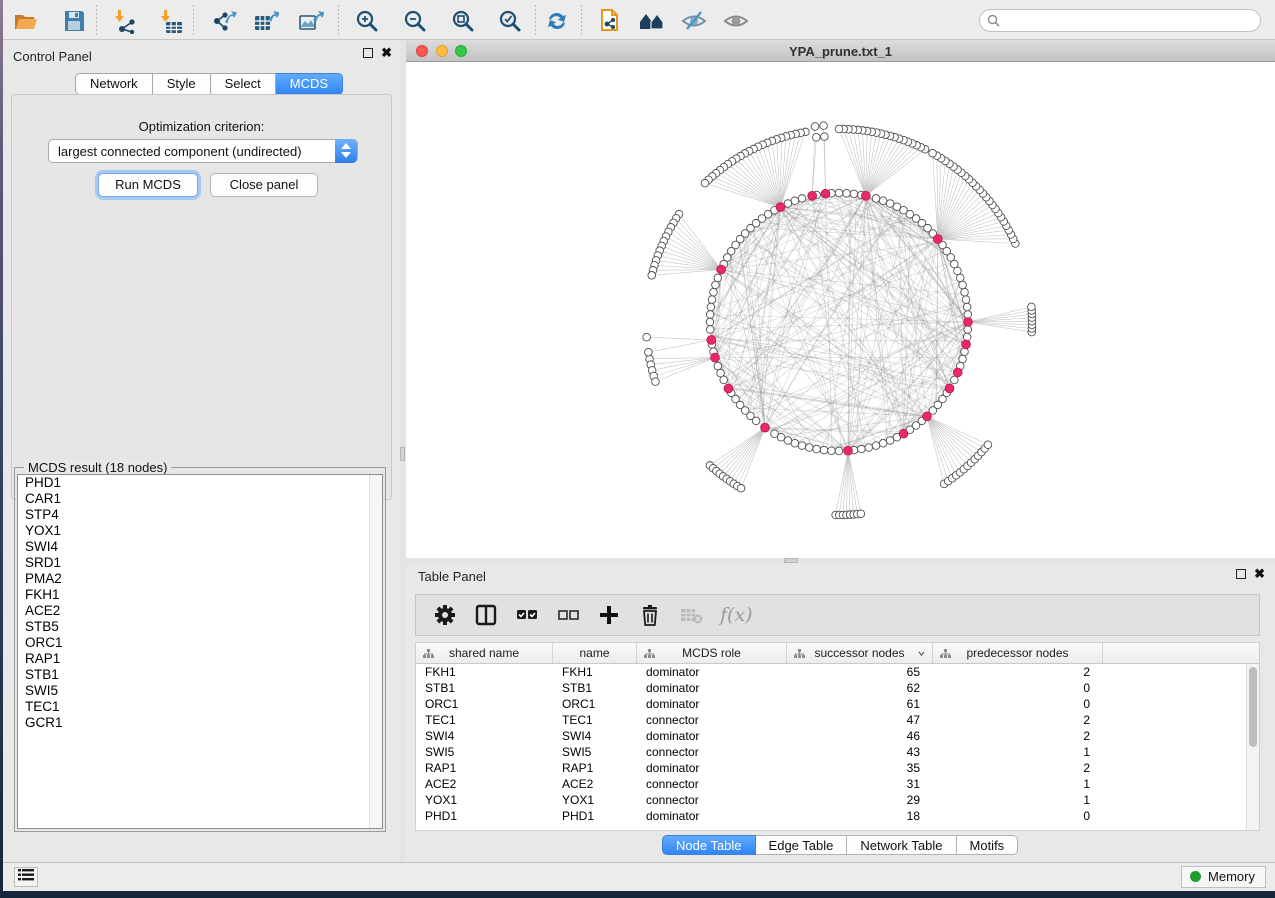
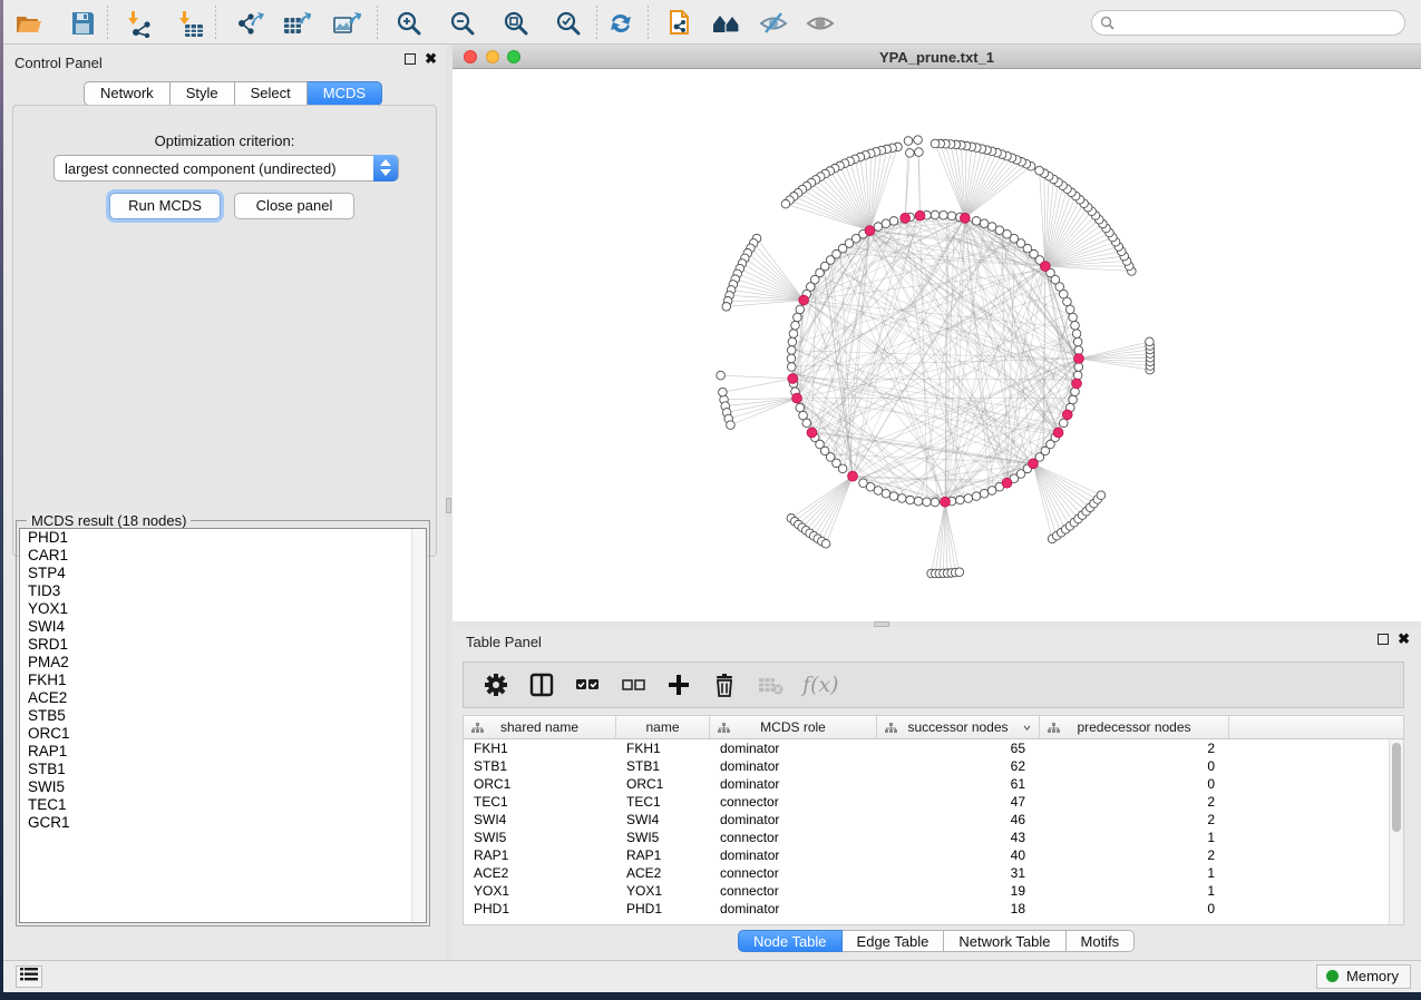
  Control Panel
  ✖
  Network
  Style
  Select
  MCDS
  Optimization criterion:
  largest connected component (undirected)
  Run MCDS
  Close panel
  MCDS result (18 nodes)
  PHD1
  CAR1
  STP4
+ TID3
  YOX1
  SWI4
  SRD1
  PMA2
  FKH1
  ACE2
  STB5
  ORC1
  RAP1
  STB1
  SWI5
  TEC1
  GCR1
  YPA_prune.txt_1
  Table Panel
  ✖
  f(x)
  shared name
  name
  MCDS role
  successor nodes
  predecessor nodes
  FKH1
  FKH1
  dominator
  65
  2
  STB1
  STB1
  dominator
  62
  0
  ORC1
  ORC1
  dominator
  61
  0
  TEC1
  TEC1
  connector
  47
  2
  SWI4
  SWI4
  dominator
  46
  2
  SWI5
  SWI5
  connector
  43
  1
  RAP1
  RAP1
  dominator
- 35
+ 40
  2
  ACE2
  ACE2
  connector
  31
  1
  YOX1
  YOX1
  connector
- 29
+ 19
  1
  PHD1
  PHD1
  dominator
  18
  0
  Node Table
  Edge Table
  Network Table
  Motifs
  Memory
